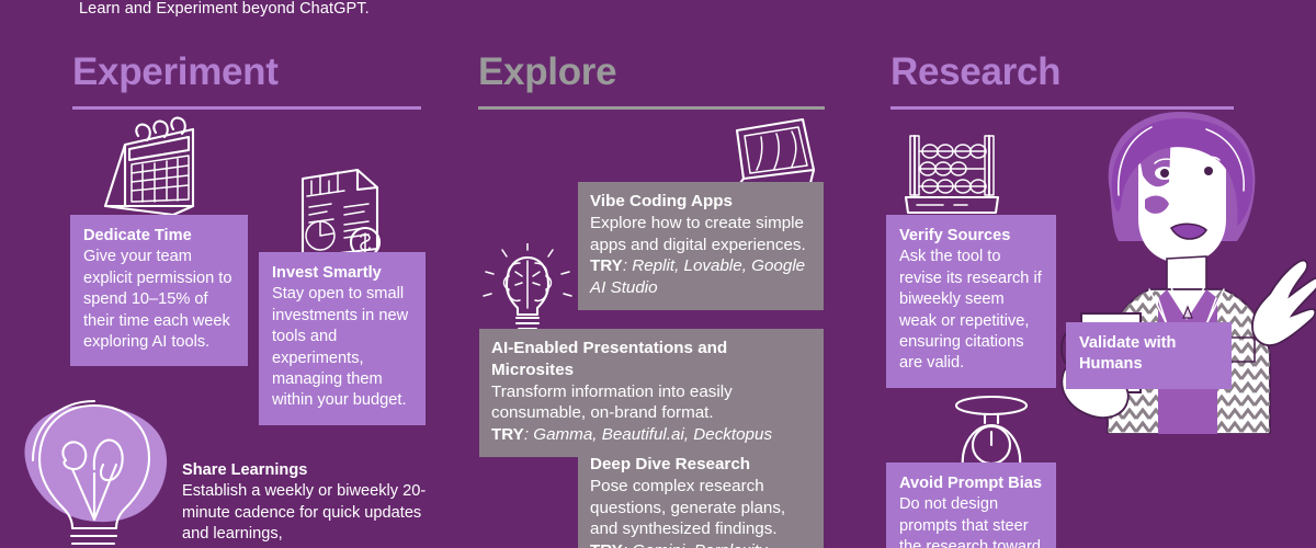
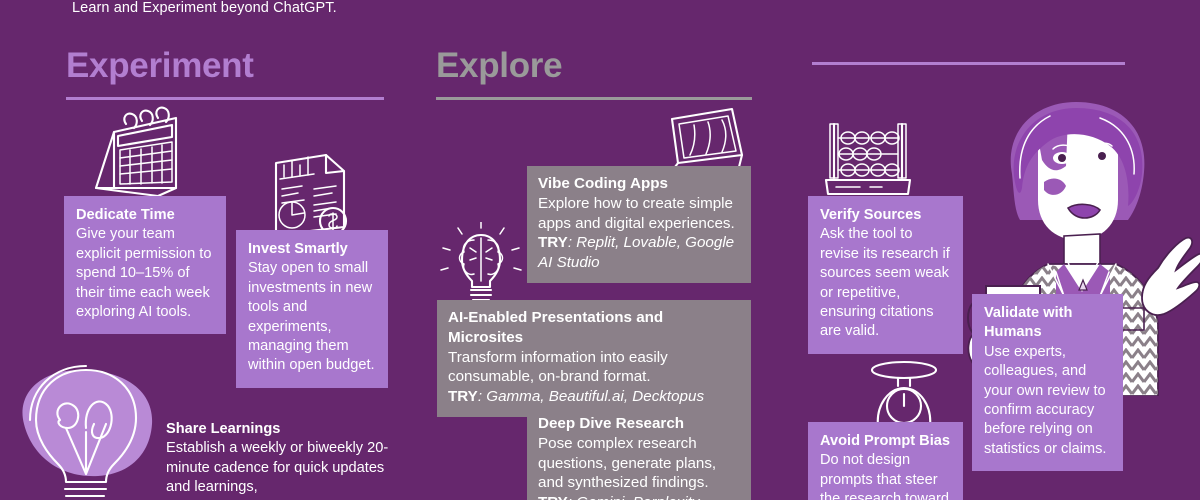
  Learn and Experiment beyond ChatGPT.
  Experiment
  Explore
- Research
  Dedicate Time
  Give your team explicit permission to spend 10–15% of their time each week exploring AI tools.
  Invest Smartly
- Stay open to small investments in new tools and experiments, managing them within your budget.
+ Stay open to small investments in new tools and experiments, managing them within open budget.
  Share Learnings
  Establish a weekly or biweekly 20-minute cadence for quick updates and learnings,
  Vibe Coding Apps
  Explore how to create simple apps and digital experiences.
  TRY: Replit, Lovable, Google AI Studio
  AI-Enabled Presentations and Microsites
  Transform information into easily consumable, on-brand format.
  TRY: Gamma, Beautiful.ai, Decktopus
  Deep Dive Research
  Pose complex research questions, generate plans, and synthesized findings.
  Verify Sources
- Ask the tool to revise its research if biweekly seem weak or repetitive, ensuring citations are valid.
+ Ask the tool to revise its research if sources seem weak or repetitive, ensuring citations are valid.
  Validate with Humans
+ Use experts, colleagues, and your own review to confirm accuracy before relying on statistics or claims.
  Avoid Prompt Bias
  Do not design prompts that steer the research toward
